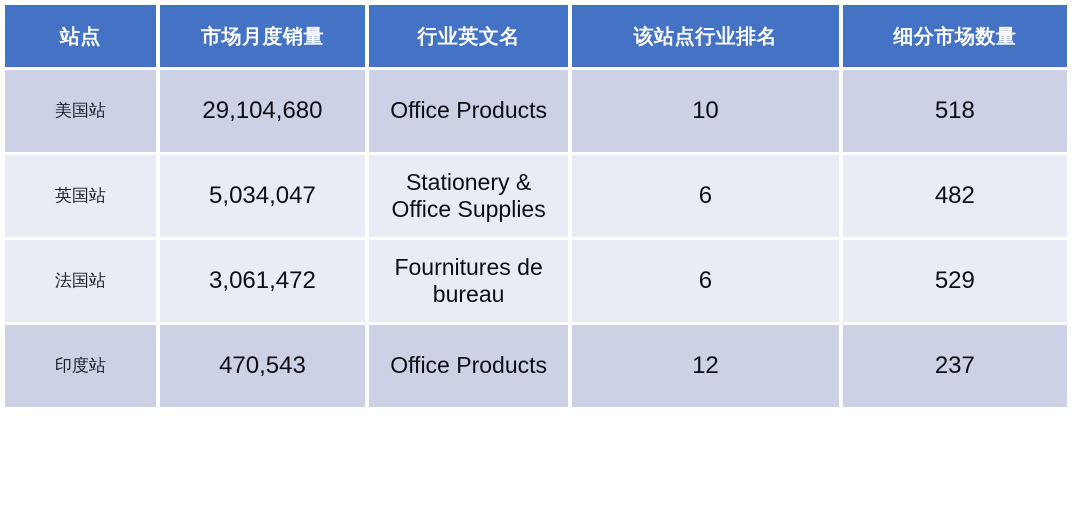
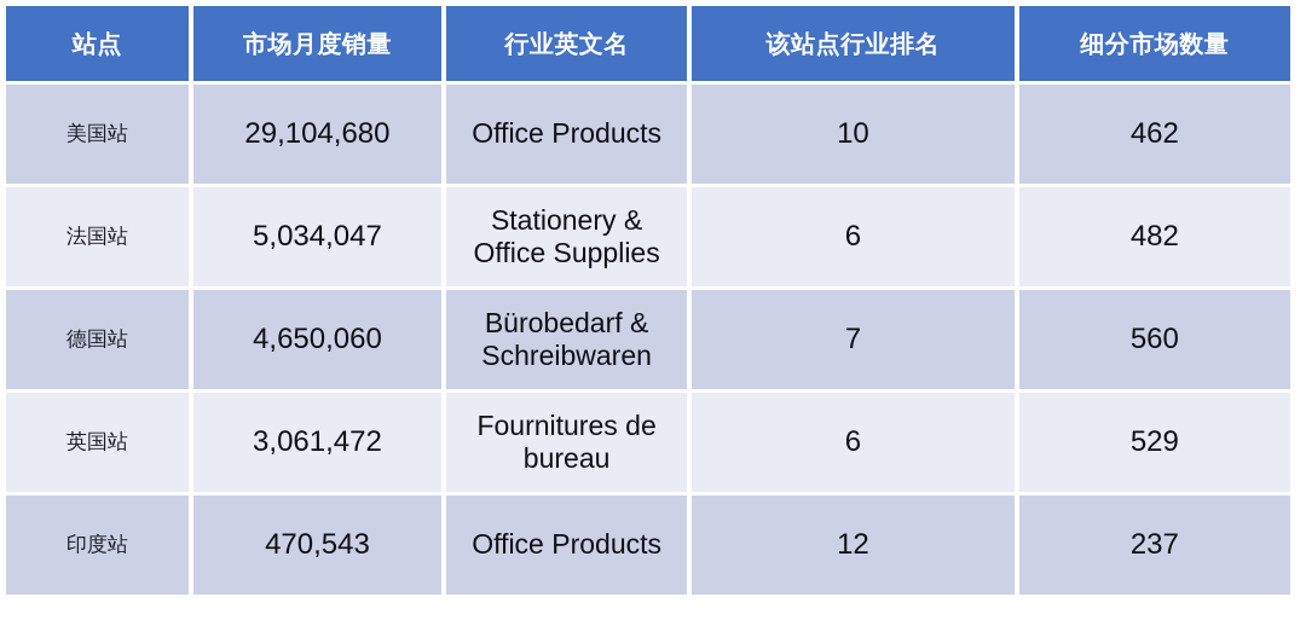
  站点	市场月度销量	行业英文名	该站点行业排名	细分市场数量
- 美国站	29,104,680	Office Products	10	518
+ 美国站	29,104,680	Office Products	10	462
- 英国站	5,034,047	Stationery & Office Supplies	6	482
+ 法国站	5,034,047	Stationery & Office Supplies	6	482
+ 德国站	4,650,060	Bürobedarf & Schreibwaren	7	560
- 法国站	3,061,472	Fournitures de bureau	6	529
+ 英国站	3,061,472	Fournitures de bureau	6	529
  印度站	470,543	Office Products	12	237
